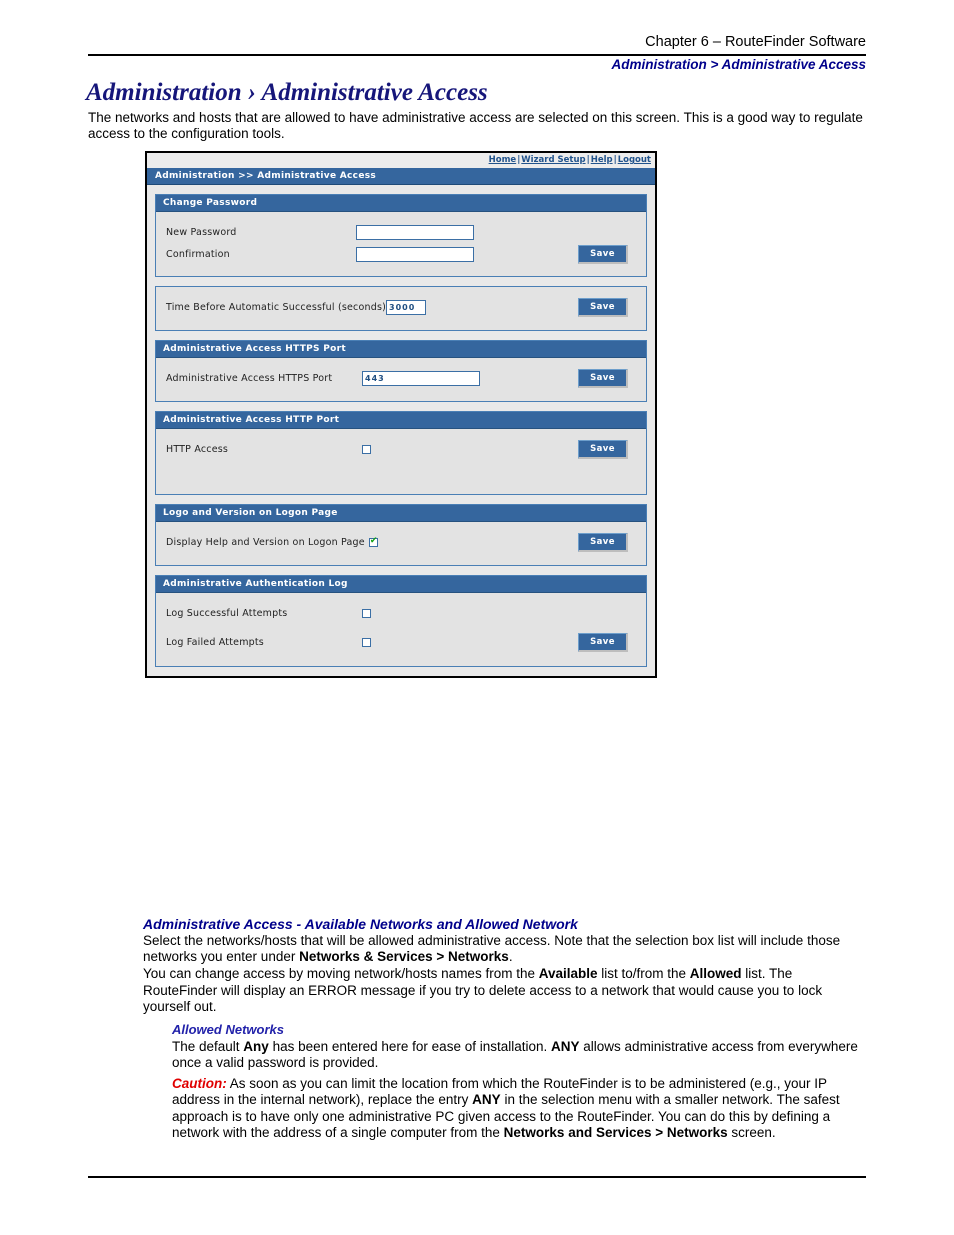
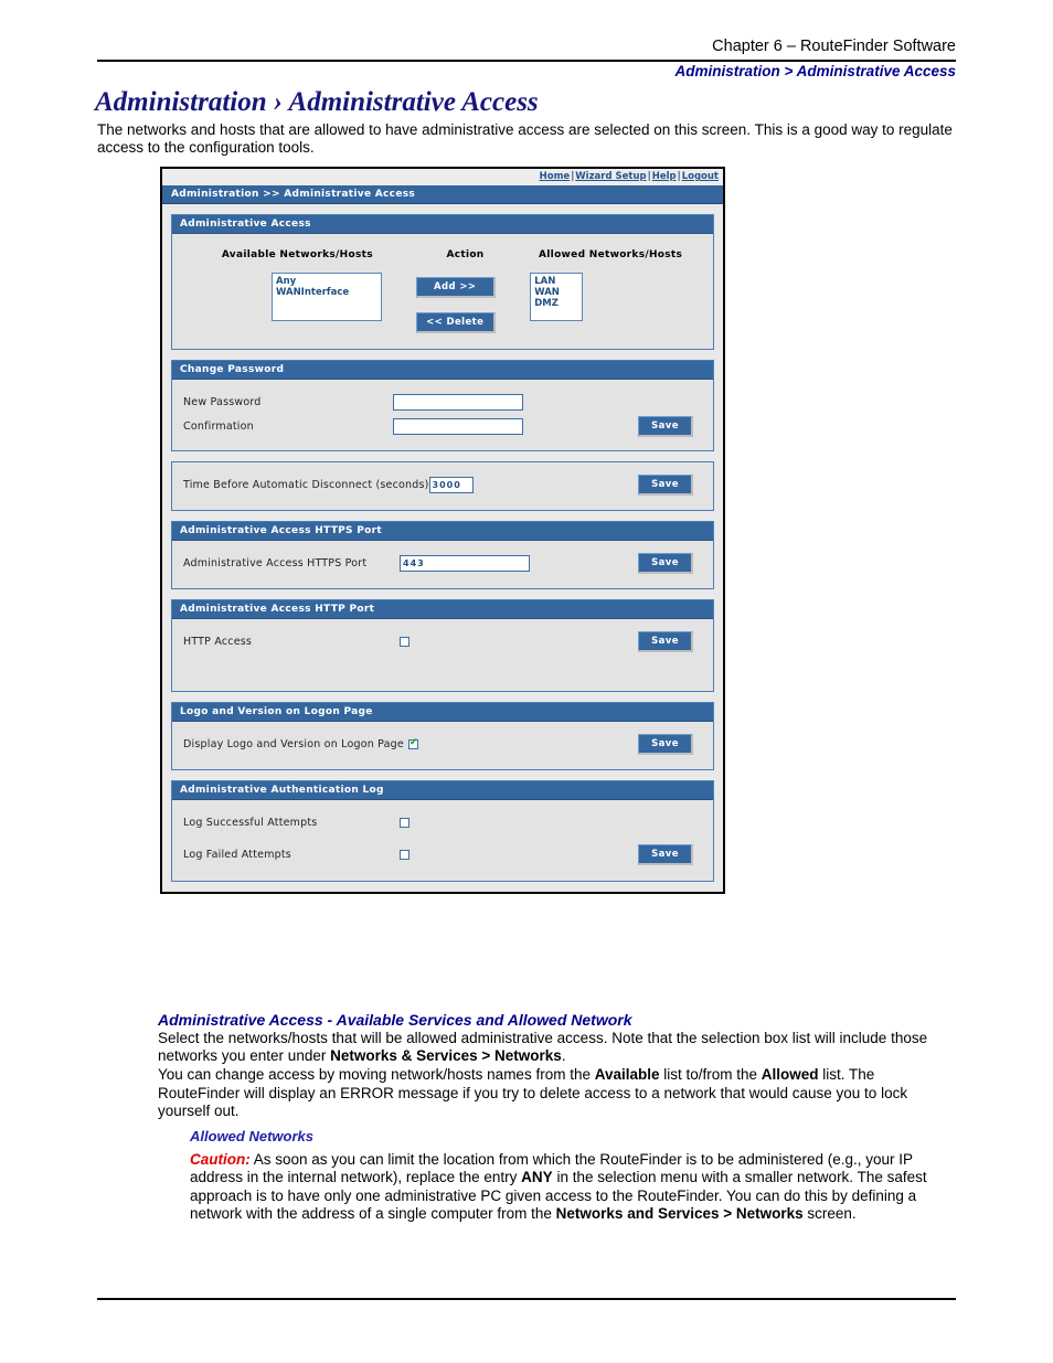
  Chapter 6 – RouteFinder Software
  Administration > Administrative Access
  Administration › Administrative Access
  The networks and hosts that are allowed to have administrative access are selected on this screen. This is a good way to regulate access to the configuration tools.
  Home|Wizard Setup|Help|Logout
  Administration >> Administrative Access
+ Administrative Access
+ Available Networks/Hosts
+ Any
+ WANInterface
+ Action
+ Add >> << Delete
+ Allowed Networks/Hosts
+ LAN
+ WAN
+ DMZ
  Change Password
  New Password
  Confirmation
  Save
- Time Before Automatic Successful (seconds)
+ Time Before Automatic Disconnect (seconds)
  3000
  Save
  Administrative Access HTTPS Port
  Administrative Access HTTPS Port
  443
  Save
  Administrative Access HTTP Port
  HTTP Access
  Save
  Logo and Version on Logon Page
- Display Help and Version on Logon Page
+ Display Logo and Version on Logon Page
  Save
  Administrative Authentication Log
  Log Successful Attempts
  Log Failed Attempts
  Save
- Administrative Access - Available Networks and Allowed Network
+ Administrative Access - Available Services and Allowed Network
  Select the networks/hosts that will be allowed administrative access. Note that the selection box list will include those networks you enter under Networks & Services > Networks.
  You can change access by moving network/hosts names from the Available list to/from the Allowed list. The RouteFinder will display an ERROR message if you try to delete access to a network that would cause you to lock yourself out.
  Allowed Networks
- The default Any has been entered here for ease of installation. ANY allows administrative access from everywhere once a valid password is provided.
  Caution: As soon as you can limit the location from which the RouteFinder is to be administered (e.g., your IP address in the internal network), replace the entry ANY in the selection menu with a smaller network. The safest approach is to have only one administrative PC given access to the RouteFinder. You can do this by defining a network with the address of a single computer from the Networks and Services > Networks screen.
